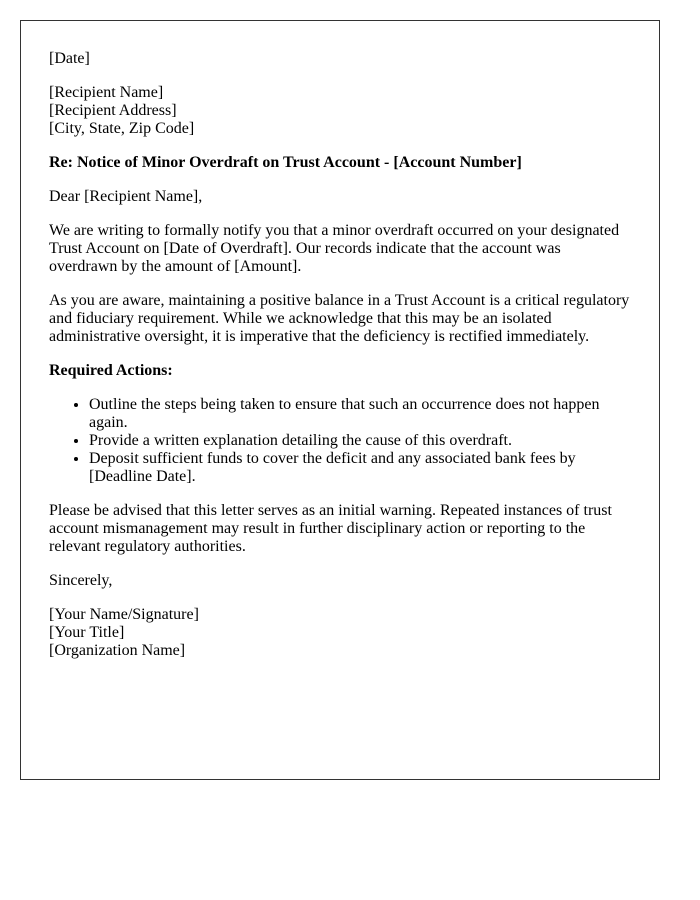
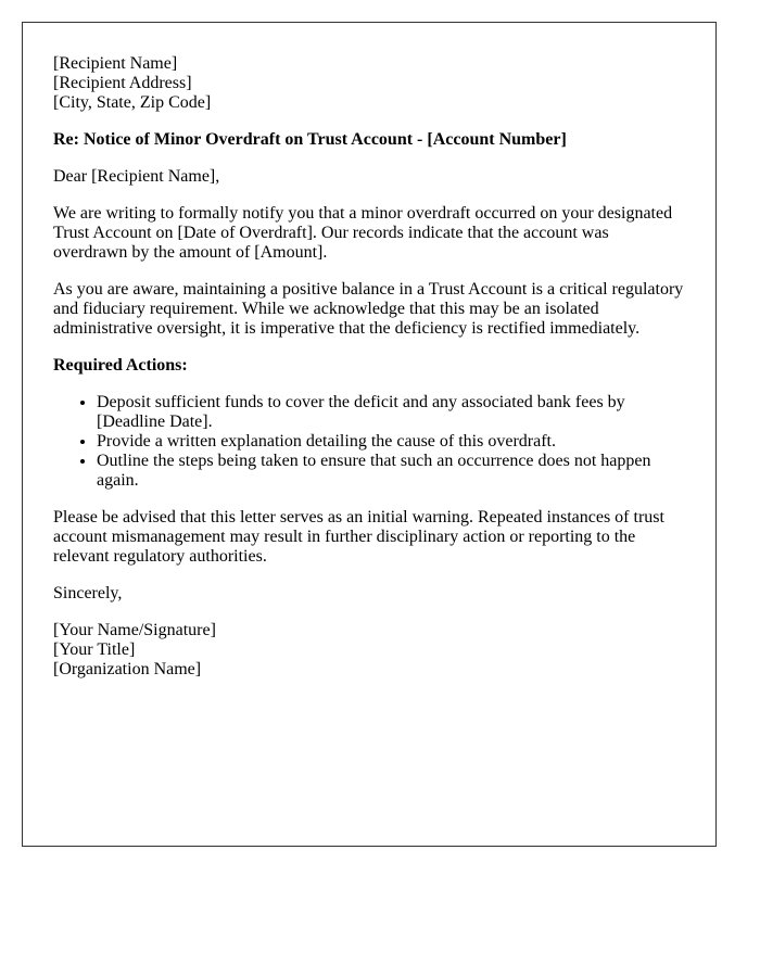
- [Date]
  [Recipient Name]
  [Recipient Address]
  [City, State, Zip Code]
  Re: Notice of Minor Overdraft on Trust Account - [Account Number]
  Dear [Recipient Name],
  We are writing to formally notify you that a minor overdraft occurred on your designated Trust Account on [Date of Overdraft]. Our records indicate that the account was overdrawn by the amount of [Amount].
  As you are aware, maintaining a positive balance in a Trust Account is a critical regulatory and fiduciary requirement. While we acknowledge that this may be an isolated administrative oversight, it is imperative that the deficiency is rectified immediately.
  Required Actions:
- Outline the steps being taken to ensure that such an occurrence does not happen again.
+ Deposit sufficient funds to cover the deficit and any associated bank fees by [Deadline Date].
  Provide a written explanation detailing the cause of this overdraft.
- Deposit sufficient funds to cover the deficit and any associated bank fees by [Deadline Date].
+ Outline the steps being taken to ensure that such an occurrence does not happen again.
  Please be advised that this letter serves as an initial warning. Repeated instances of trust account mismanagement may result in further disciplinary action or reporting to the relevant regulatory authorities.
  Sincerely,
  [Your Name/Signature]
  [Your Title]
  [Organization Name]
